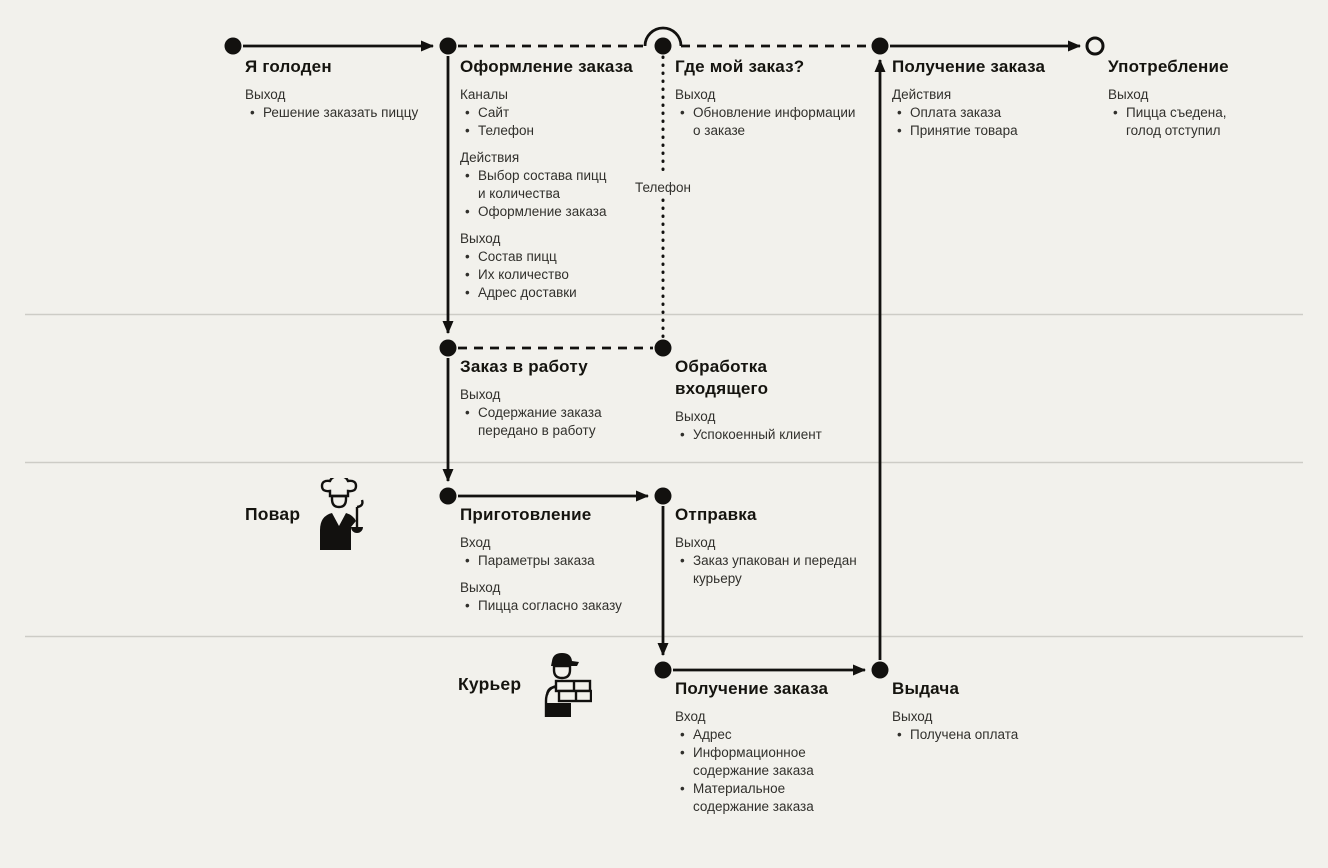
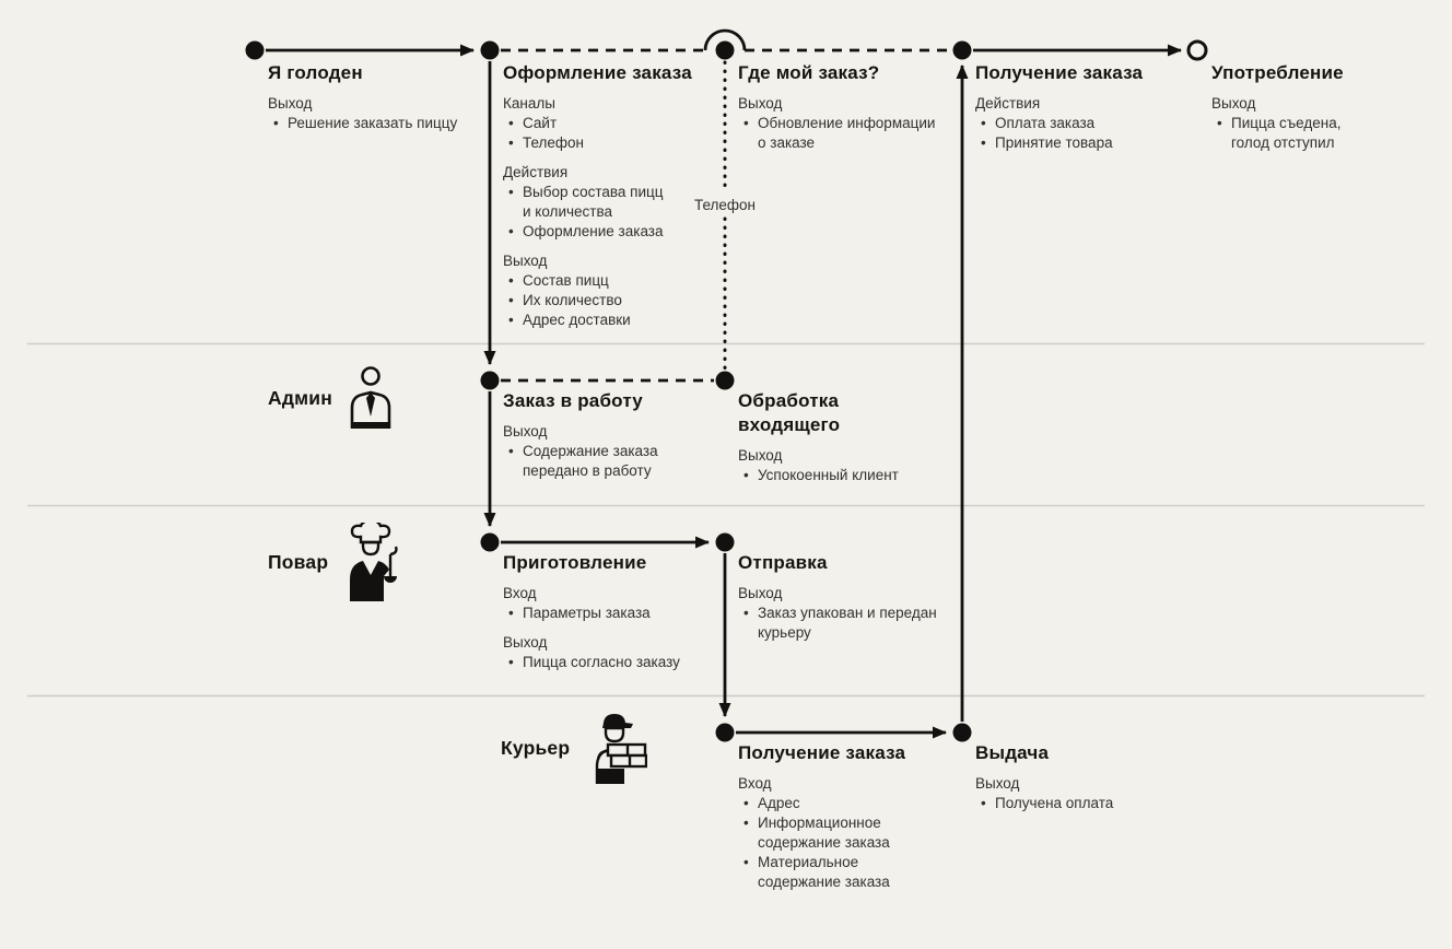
+ Админ
  Повар
  Курьер
  Телефон
  Я голоден
  Выход
  Решение заказать пиццу
  Оформление заказа
  Каналы
  Сайт
  Телефон
  Действия
  Выбор состава пицц
  и количества
  Оформление заказа
  Выход
  Состав пицц
  Их количество
  Адрес доставки
  Где мой заказ?
  Выход
  Обновление информации
  о заказе
  Получение заказа
  Действия
  Оплата заказа
  Принятие товара
  Употребление
  Выход
  Пицца съедена,
  голод отступил
  Заказ в работу
  Выход
  Содержание заказа
  передано в работу
  Обработка
  входящего
  Выход
  Успокоенный клиент
  Приготовление
  Вход
  Параметры заказа
  Выход
  Пицца согласно заказу
  Отправка
  Выход
  Заказ упакован и передан
  курьеру
  Получение заказа
  Вход
  Адрес
  Информационное
  содержание заказа
  Материальное
  содержание заказа
  Выдача
  Выход
  Получена оплата
